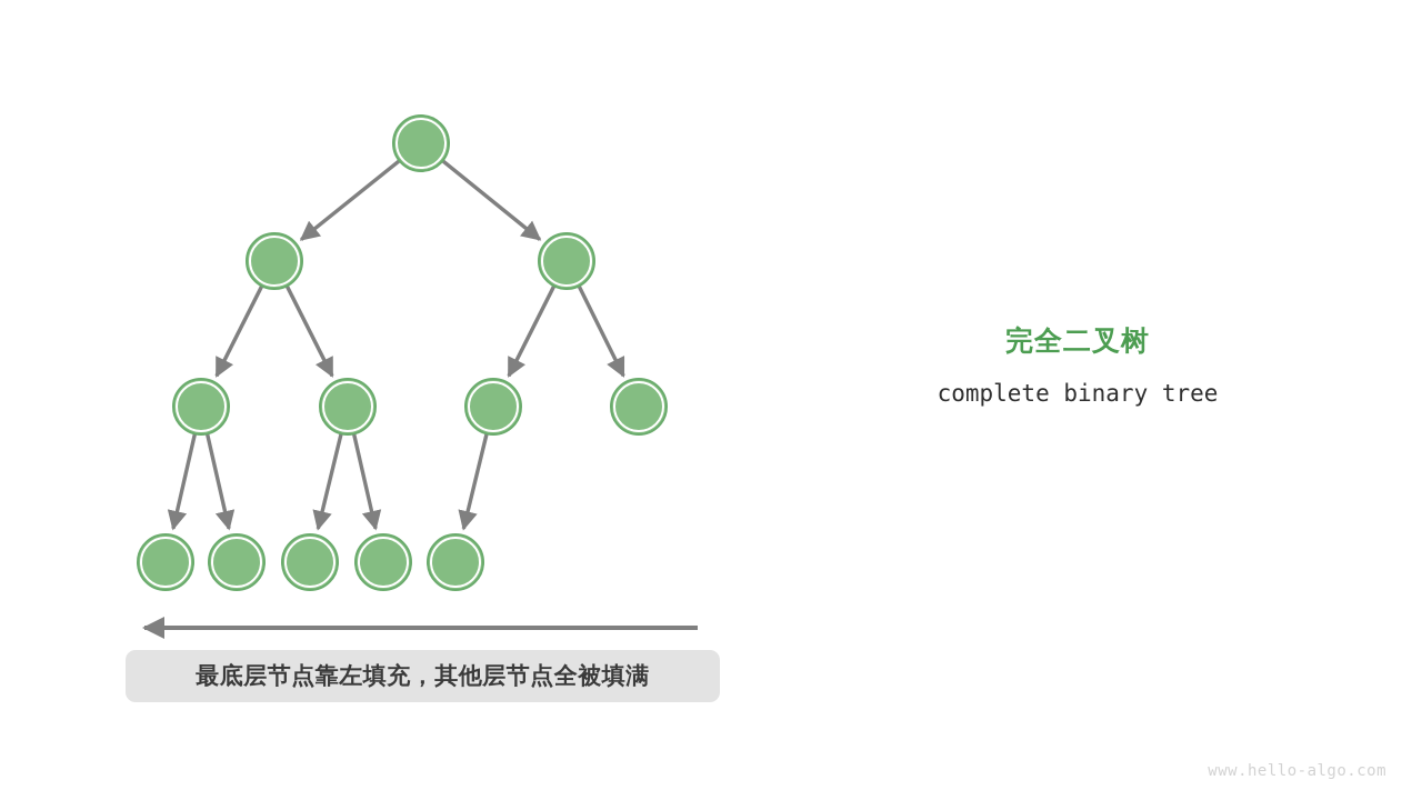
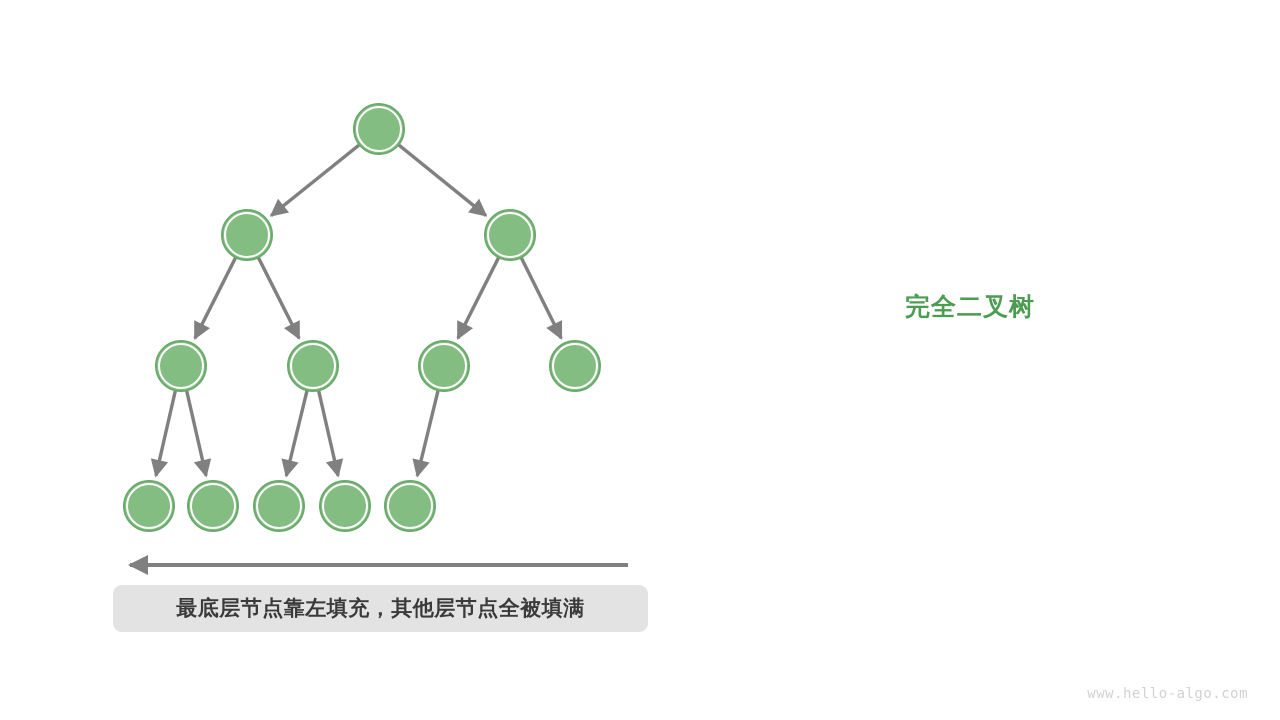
  完全二叉树
- complete binary tree
  最底层节点靠左填充，其他层节点全被填满
  www.hello-algo.com
